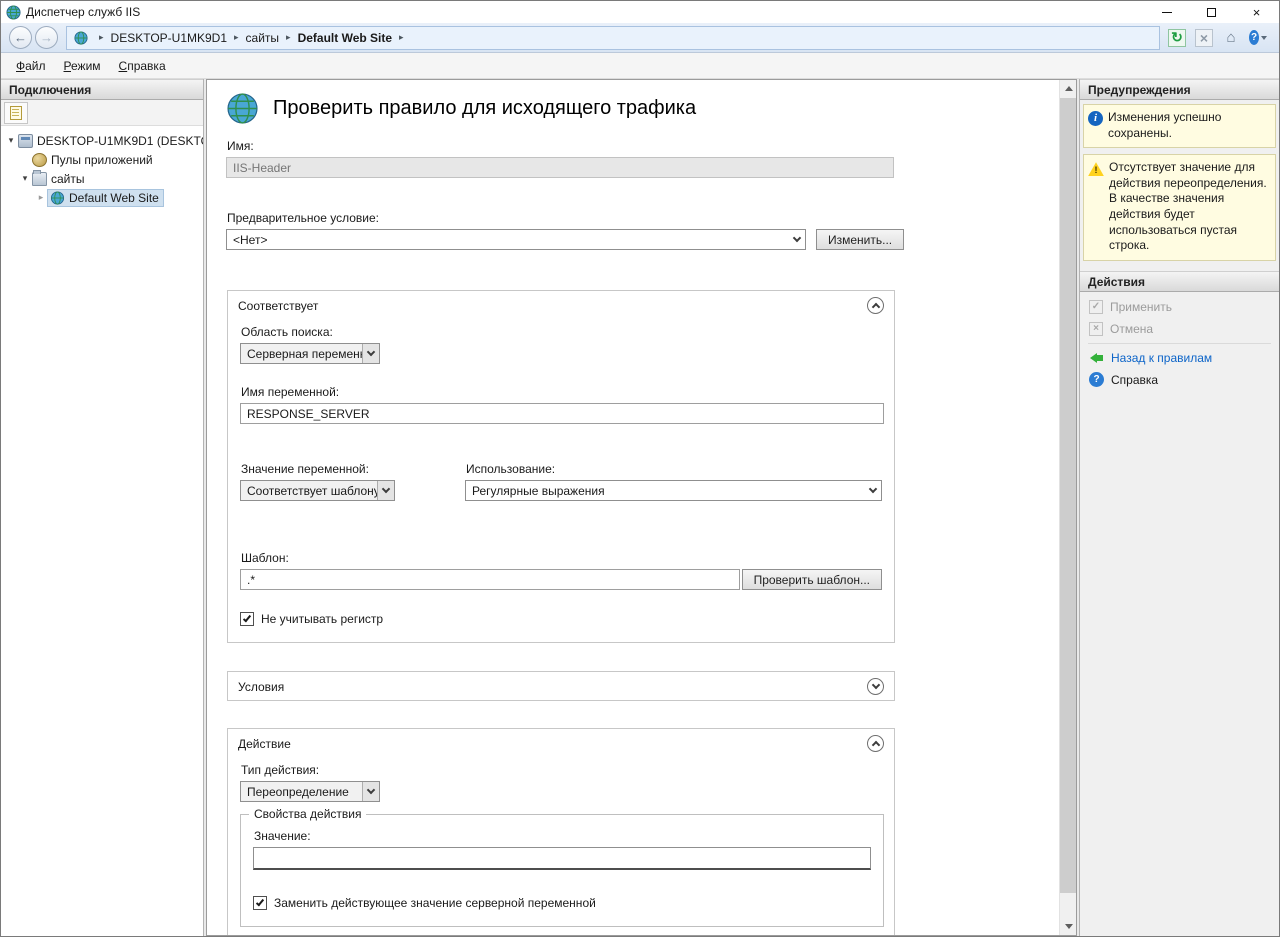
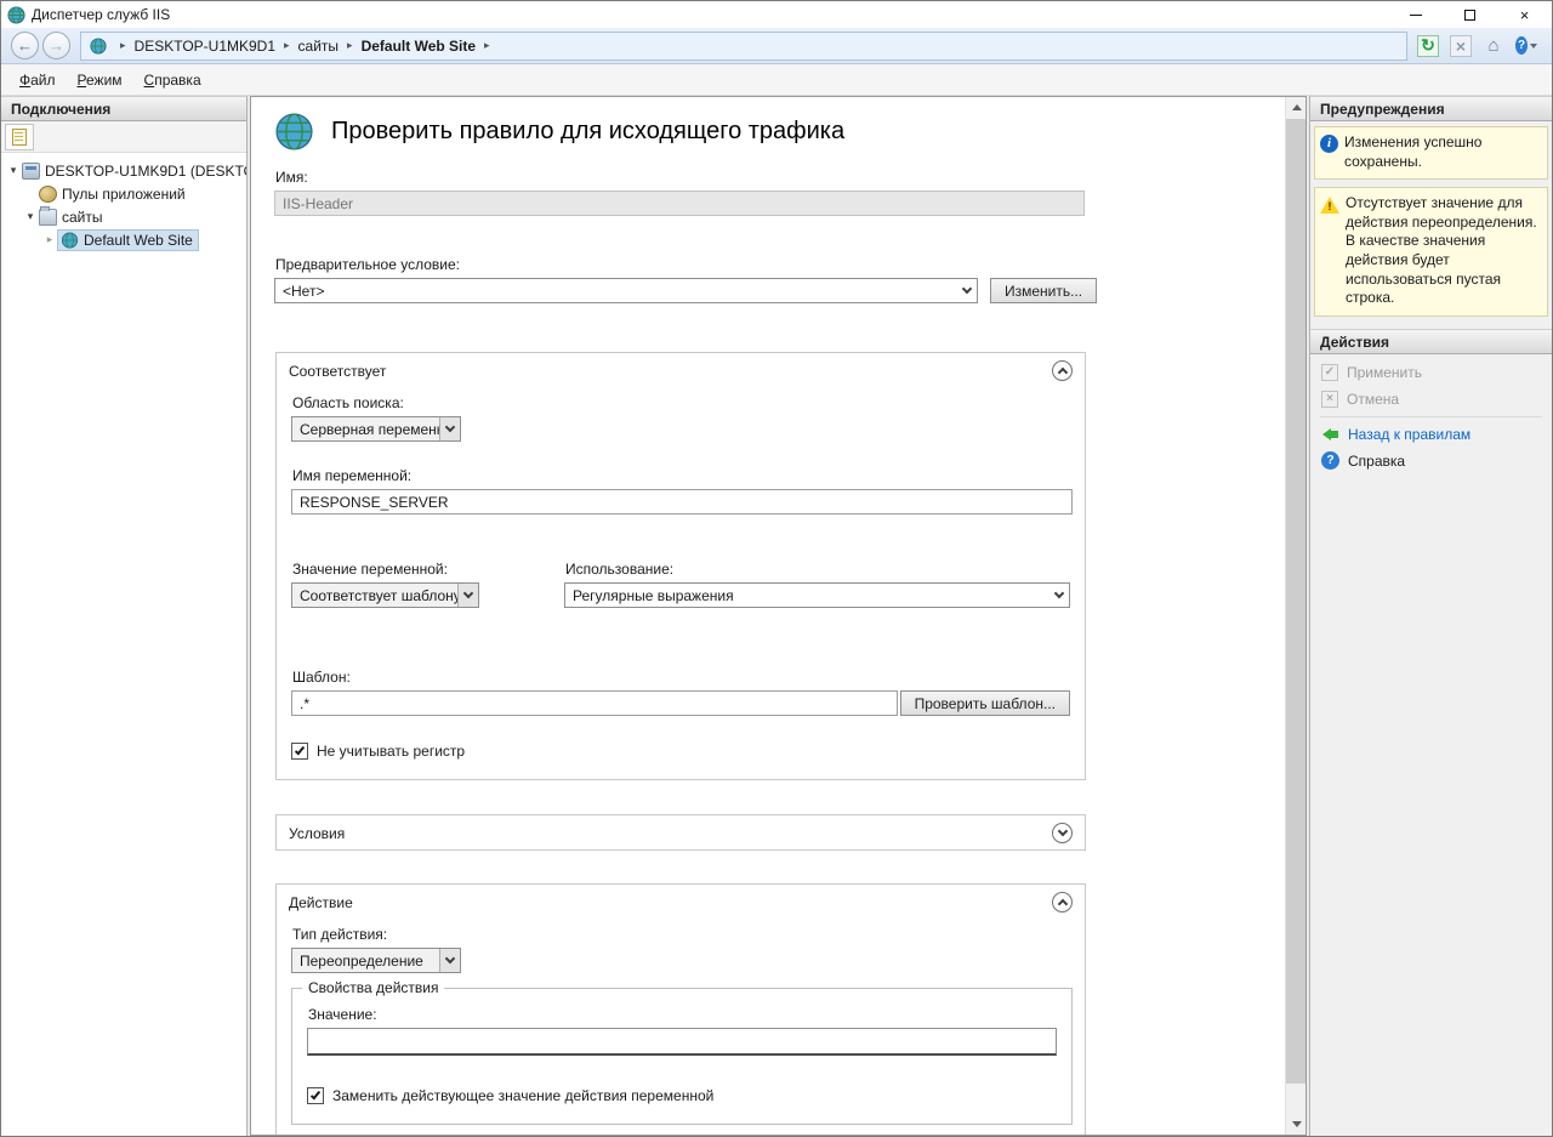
  Диспетчер служб IIS
  ×
  ←
  →
  ▸
  DESKTOP-U1MK9D1
  ▸
  сайты
  ▸
  Default Web Site
  ▸
  ↻
  ×
  ⌂
  ?
  Файл
  Режим
  Справка
  Подключения
  ▾
  DESKTOP-U1MK9D1 (DESKT
  Пулы приложений
  ▾
  сайты
  ▸
  Default Web Site
  Проверить правило для исходящего трафика
  Имя:
  IIS-Header
  Предварительное условие:
  <Нет>
  Изменить...
  Соответствует
  Область поиска:
  Серверная перемен
  Имя переменной:
  RESPONSE_SERVER
  Значение переменной:
  Соответствует шаблон
  Использование:
  Регулярные выражения
  Шаблон:
  .*
  Проверить шаблон...
  Не учитывать регистр
  Условия
  Действие
  Тип действия:
  Переопределение
  Свойства действия
  Значение:
- Заменить действующее значение серверной переменной
+ Заменить действующее значение действия переменной
  Предупреждения
  i
  Изменения успешно сохранены.
  !
  Отсутствует значение для действия переопределения. В качестве значения действия будет использоваться пустая строка.
  Действия
  ✓
  Применить
  ×
  Отмена
  Назад к правилам
  ?
  Справка
